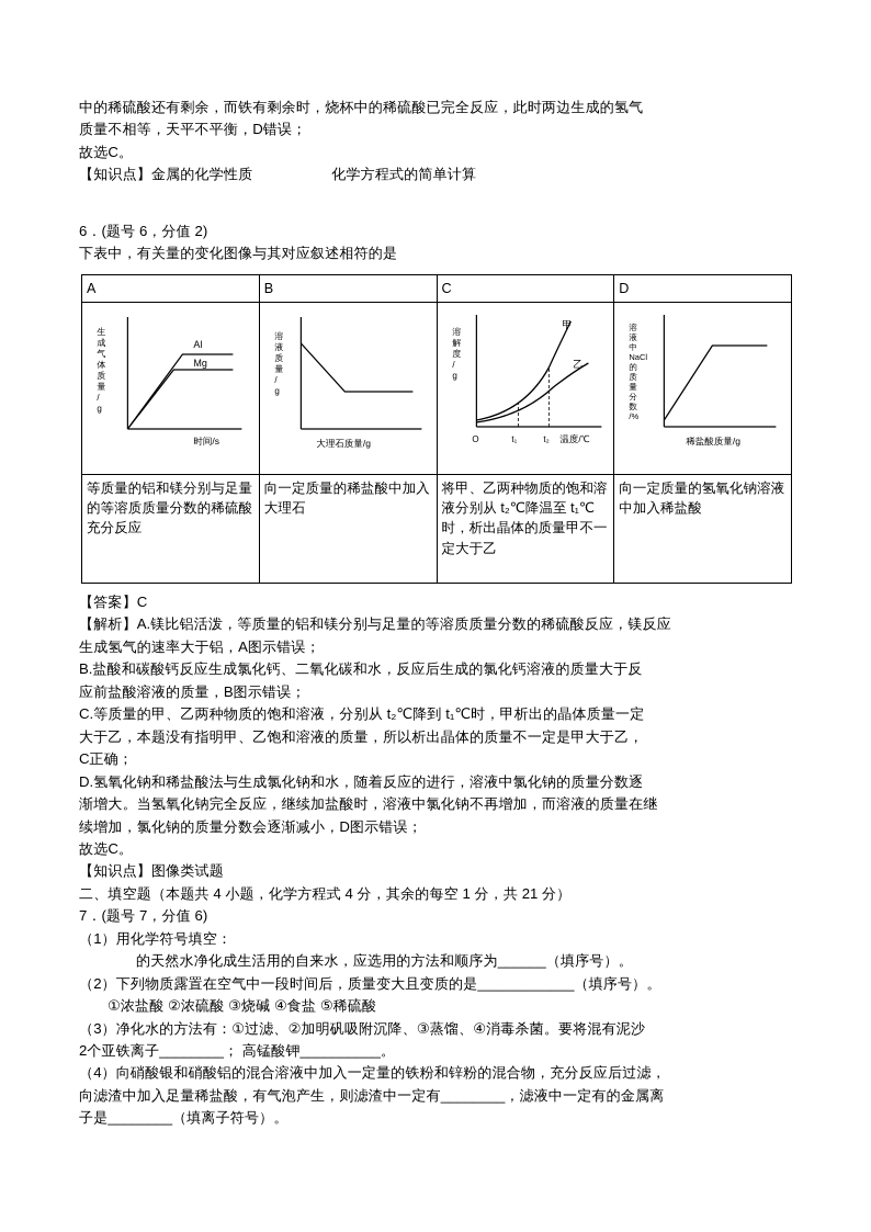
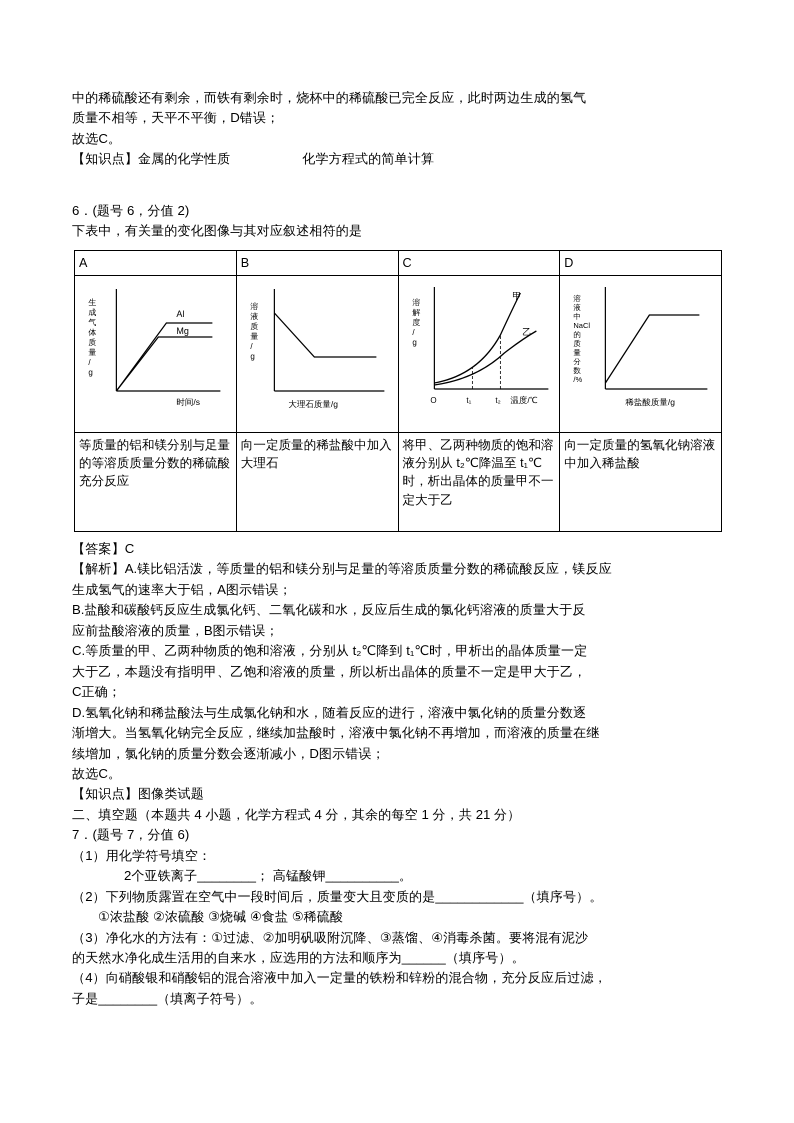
  中的稀硫酸还有剩余，而铁有剩余时，烧杯中的稀硫酸已完全反应，此时两边生成的氢气
  质量不相等，天平不平衡，D错误；
  故选C。
  【知识点】金属的化学性质 化学方程式的简单计算
  6．(题号 6，分值 2)
  下表中，有关量的变化图像与其对应叙述相符的是
  A	B	C	D
  Al Mg 生 成 气 体 质 量 / g 时间/s	溶 液 质 量 / g 大理石质量/g	甲 乙 溶 解 度 / g O t₁ t₂ 温度/℃	溶 液 中 NaCl 的 质 量 分 数 /% 稀盐酸质量/g
  等质量的铝和镁分别与足量的等溶质质量分数的稀硫酸充分反应	向一定质量的稀盐酸中加入大理石	将甲、乙两种物质的饱和溶液分别从 t₂℃降温至 t₁℃时，析出晶体的质量甲不一定大于乙	向一定质量的氢氧化钠溶液中加入稀盐酸
  【答案】C
  【解析】A.镁比铝活泼，等质量的铝和镁分别与足量的等溶质质量分数的稀硫酸反应，镁反应
  生成氢气的速率大于铝，A图示错误；
  B.盐酸和碳酸钙反应生成氯化钙、二氧化碳和水，反应后生成的氯化钙溶液的质量大于反
  应前盐酸溶液的质量，B图示错误；
  C.等质量的甲、乙两种物质的饱和溶液，分别从 t₂℃降到 t₁℃时，甲析出的晶体质量一定
  大于乙，本题没有指明甲、乙饱和溶液的质量，所以析出晶体的质量不一定是甲大于乙，
  C正确；
  D.氢氧化钠和稀盐酸法与生成氯化钠和水，随着反应的进行，溶液中氯化钠的质量分数逐
  渐增大。当氢氧化钠完全反应，继续加盐酸时，溶液中氯化钠不再增加，而溶液的质量在继
  续增加，氯化钠的质量分数会逐渐减小，D图示错误；
  故选C。
  【知识点】图像类试题
  二、填空题（本题共 4 小题，化学方程式 4 分，其余的每空 1 分，共 21 分）
  7．(题号 7，分值 6)
  （1）用化学符号填空：
- 的天然水净化成生活用的自来水，应选用的方法和顺序为______（填序号）。
+ 2个亚铁离子________； 高锰酸钾__________。
  （2）下列物质露置在空气中一段时间后，质量变大且变质的是____________（填序号）。
  ①浓盐酸 ②浓硫酸 ③烧碱 ④食盐 ⑤稀硫酸
  （3）净化水的方法有：①过滤、②加明矾吸附沉降、③蒸馏、④消毒杀菌。要将混有泥沙
- 2个亚铁离子________； 高锰酸钾__________。
+ 的天然水净化成生活用的自来水，应选用的方法和顺序为______（填序号）。
  （4）向硝酸银和硝酸铝的混合溶液中加入一定量的铁粉和锌粉的混合物，充分反应后过滤，
- 向滤渣中加入足量稀盐酸，有气泡产生，则滤渣中一定有________，滤液中一定有的金属离
  子是________（填离子符号）。
